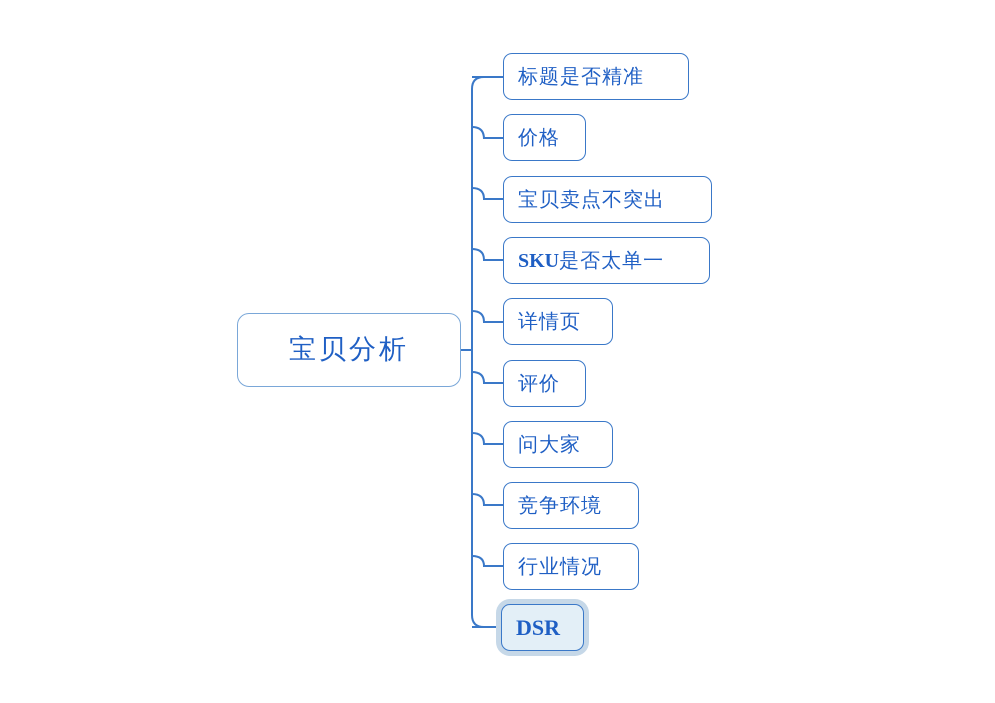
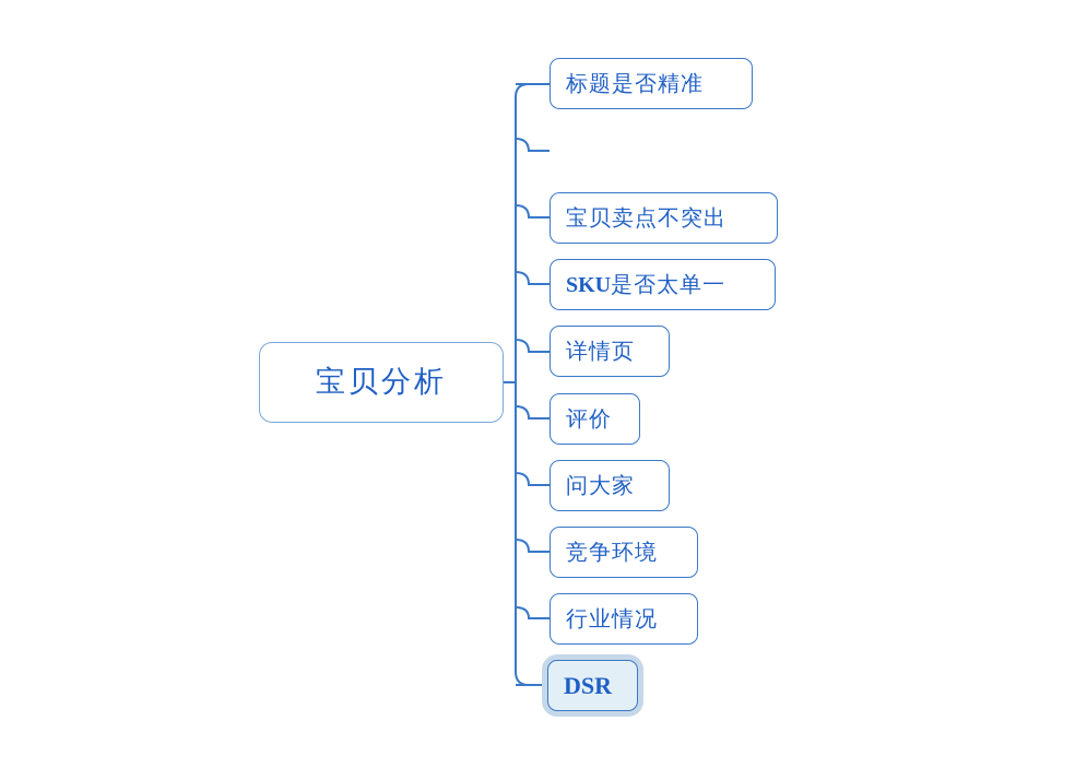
  宝贝分析
  标题是否精准
- 价格
  宝贝卖点不突出
  SKU是否太单一
  详情页
  评价
  问大家
  竞争环境
  行业情况
  DSR
